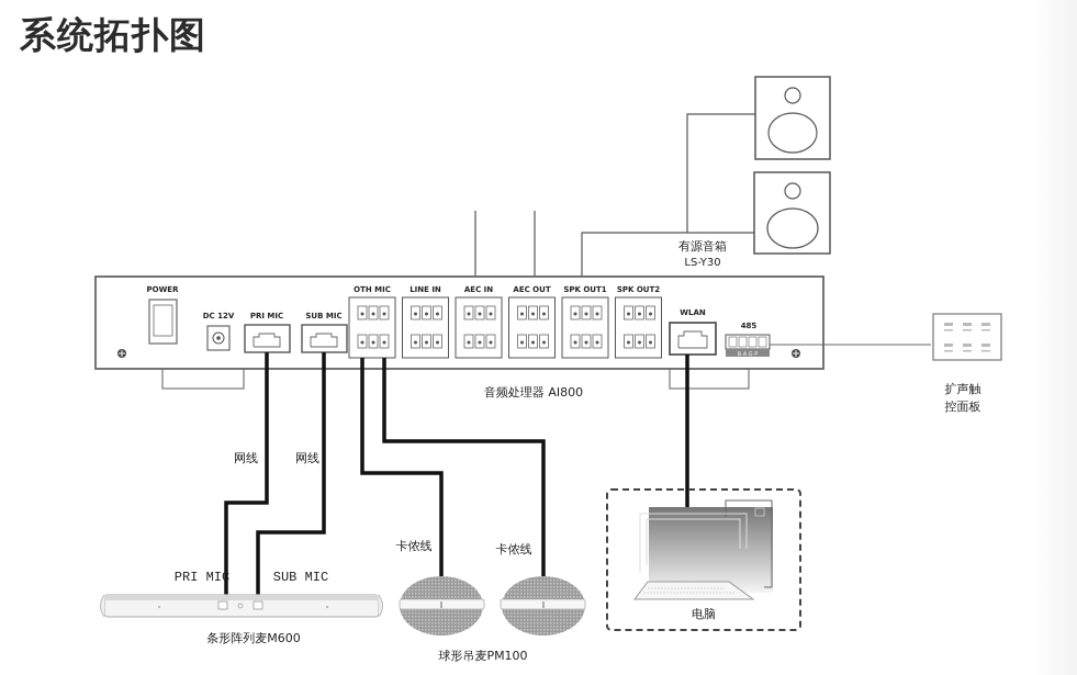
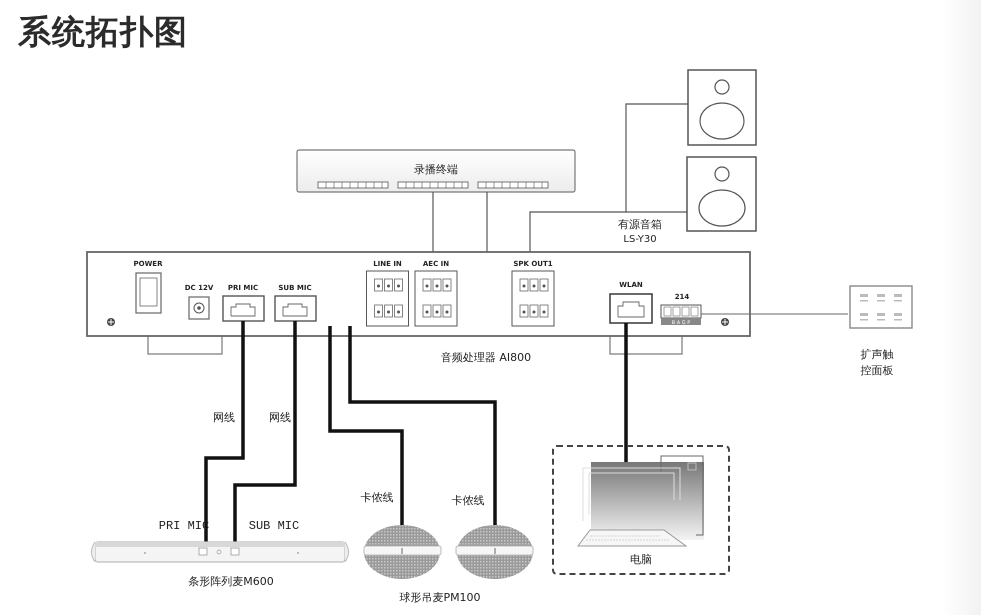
  系统拓扑图
  有源音箱
  LS-Y30
+ 录播终端
  POWER
  DC 12V
  PRI MIC
  SUB MIC
- OTH MIC
  LINE IN
  AEC IN
- AEC OUT
  SPK OUT1
- SPK OUT2
  WLAN
- 485
+ 214
  音频处理器 AI800
  扩声触
  控面板
  网线
  网线
  卡侬线
  卡侬线
  PRI MIC
  SUB MIC
  条形阵列麦M600
  球形吊麦PM100
  电脑
